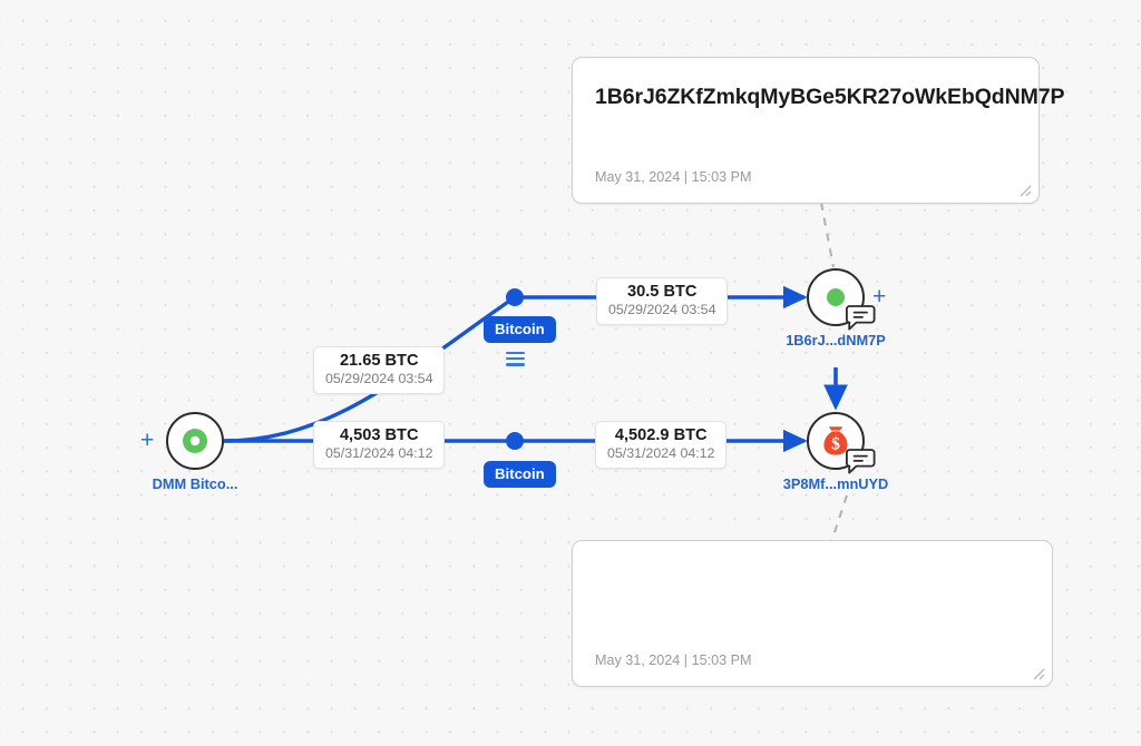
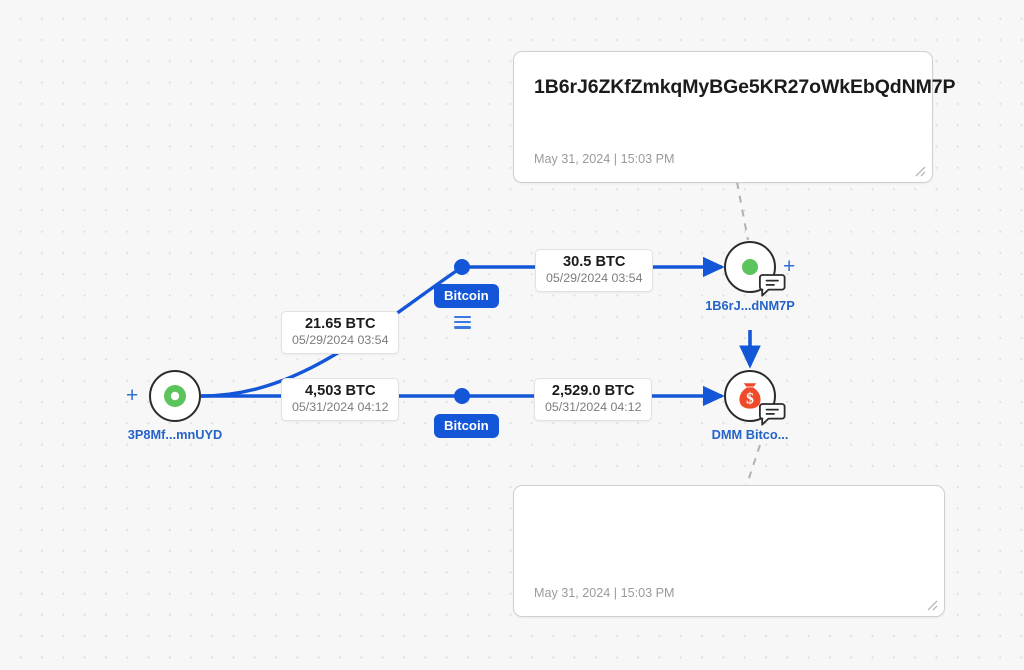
  1B6rJ6ZKfZmkqMyBGe5KR27oWkEbQdNM7P
  May 31, 2024 | 15:03 PM
  May 31, 2024 | 15:03 PM
- DMM Bitco...
+ 3P8Mf...mnUYD
  +
  1B6rJ...dNM7P
  +
  $
- 3P8Mf...mnUYD
+ DMM Bitco...
  21.65 BTC
  05/29/2024 03:54
  30.5 BTC
  05/29/2024 03:54
  4,503 BTC
  05/31/2024 04:12
- 4,502.9 BTC
+ 2,529.0 BTC
  05/31/2024 04:12
  Bitcoin
  Bitcoin
